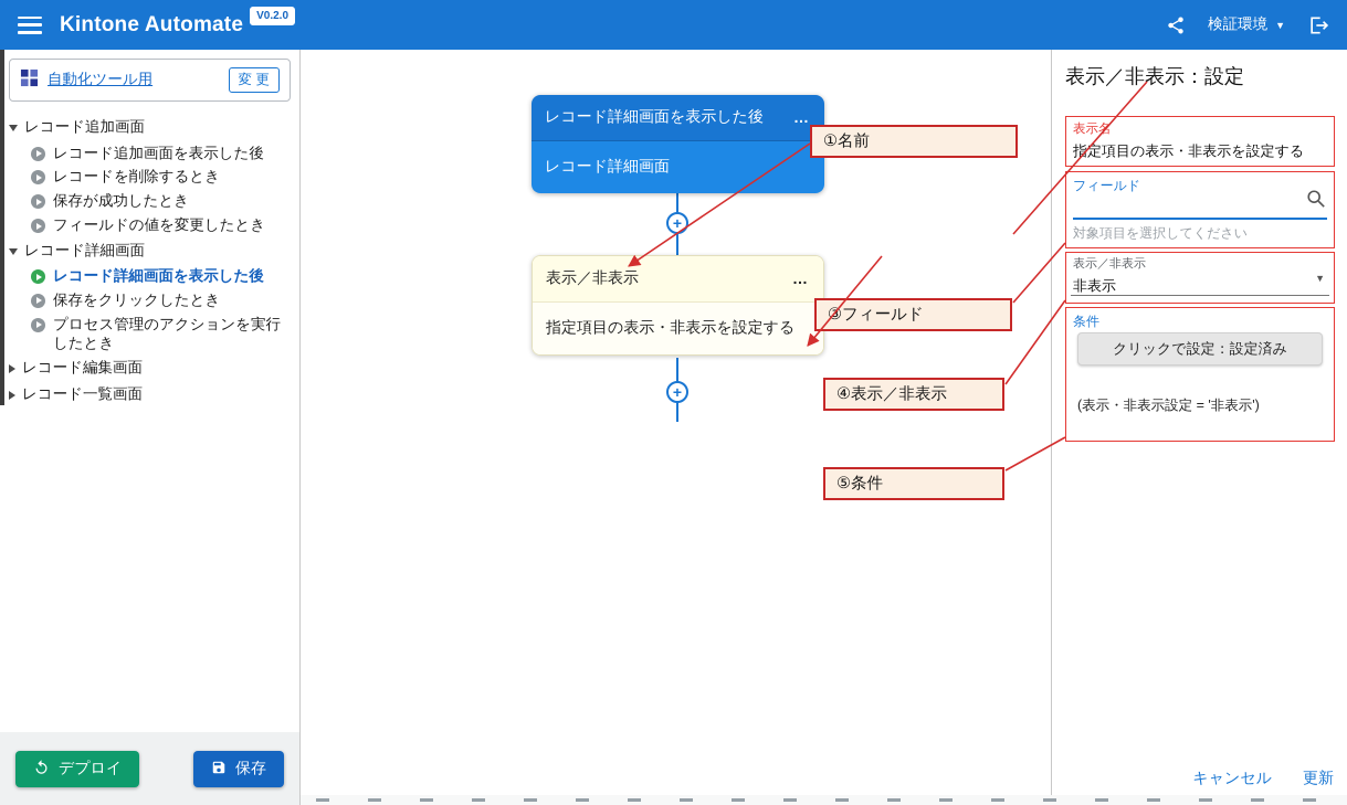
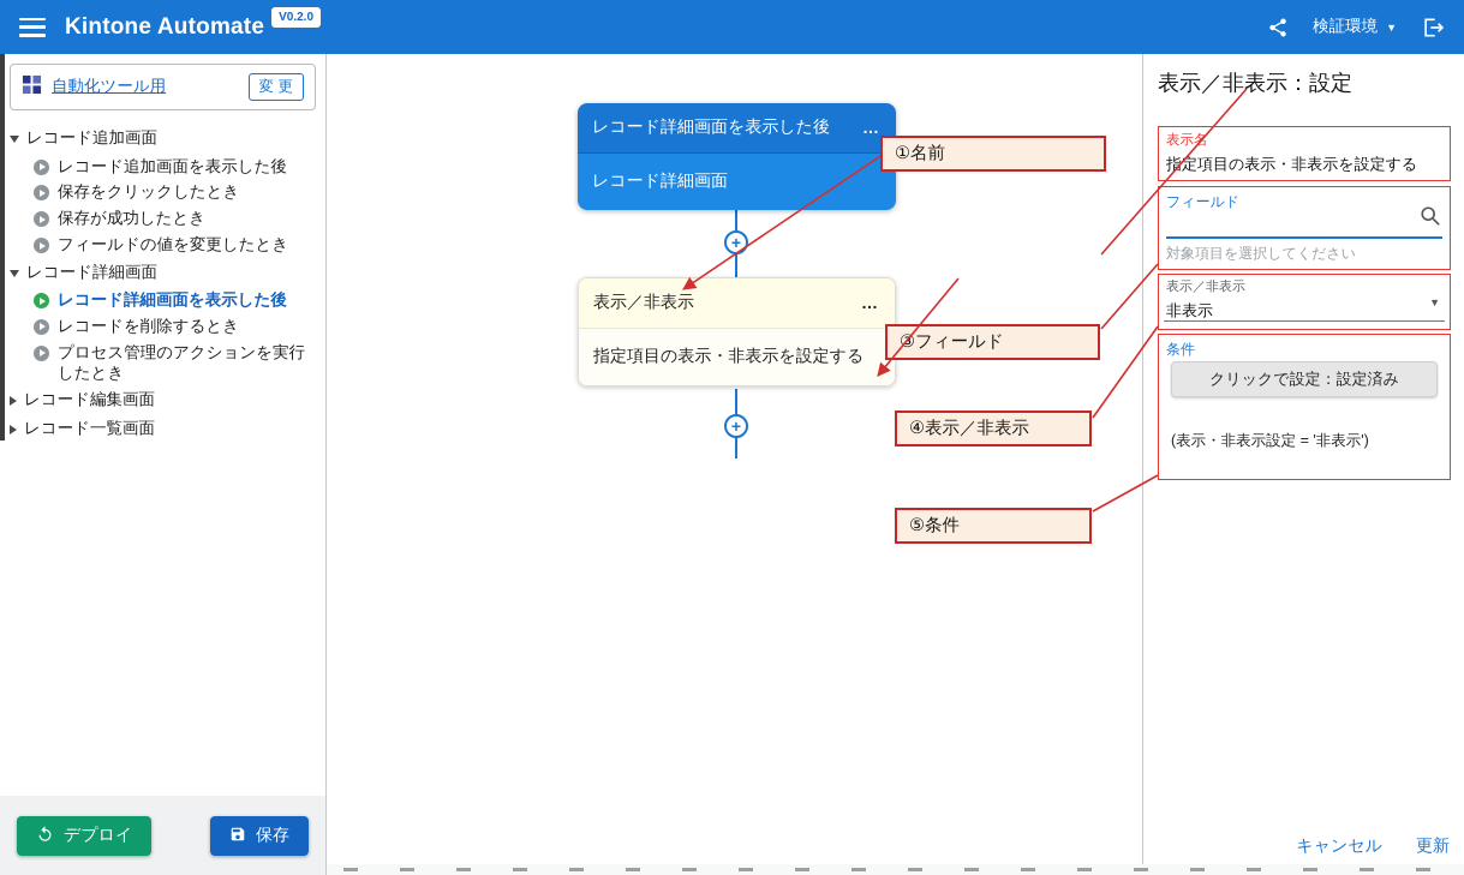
  Kintone Automate
  V0.2.0
  検証環境
  ▼
  自動化ツール用
  変 更
  レコード追加画面
  レコード追加画面を表示した後
- レコードを削除するとき
+ 保存をクリックしたとき
  保存が成功したとき
  フィールドの値を変更したとき
  レコード詳細画面
  レコード詳細画面を表示した後
- 保存をクリックしたとき
+ レコードを削除するとき
  プロセス管理のアクションを実行したとき
  レコード編集画面
  レコード一覧画面
  デプロイ
  保存
  レコード詳細画面を表示した後
  …
  レコード詳細画面
  +
  表示／非表示
  …
  指定項目の表示・非表示を設定する
  +
  ①名前
  フィールド
  ④表示／非表示
  ⑤条件
  表示／非表示：設定
  指定項目の表示・非表示を設定する
  フィールド
  対象項目を選択してください
  表示／非表示
  非表示
  ▼
  条件
  クリックで設定：設定済み
  (表示・非表示設定 = '非表示')
  キャンセル
  更新
